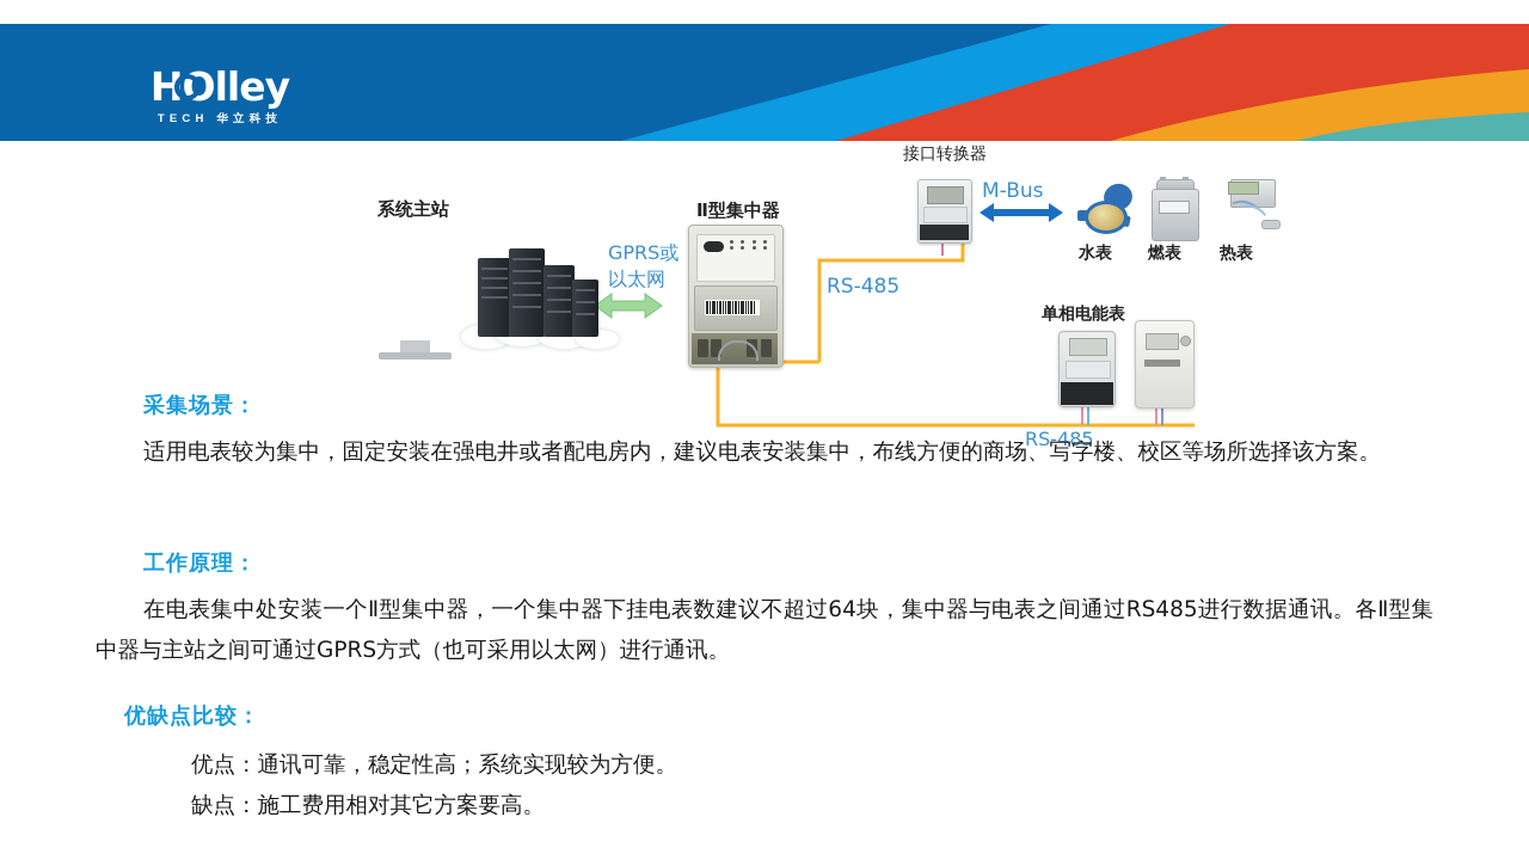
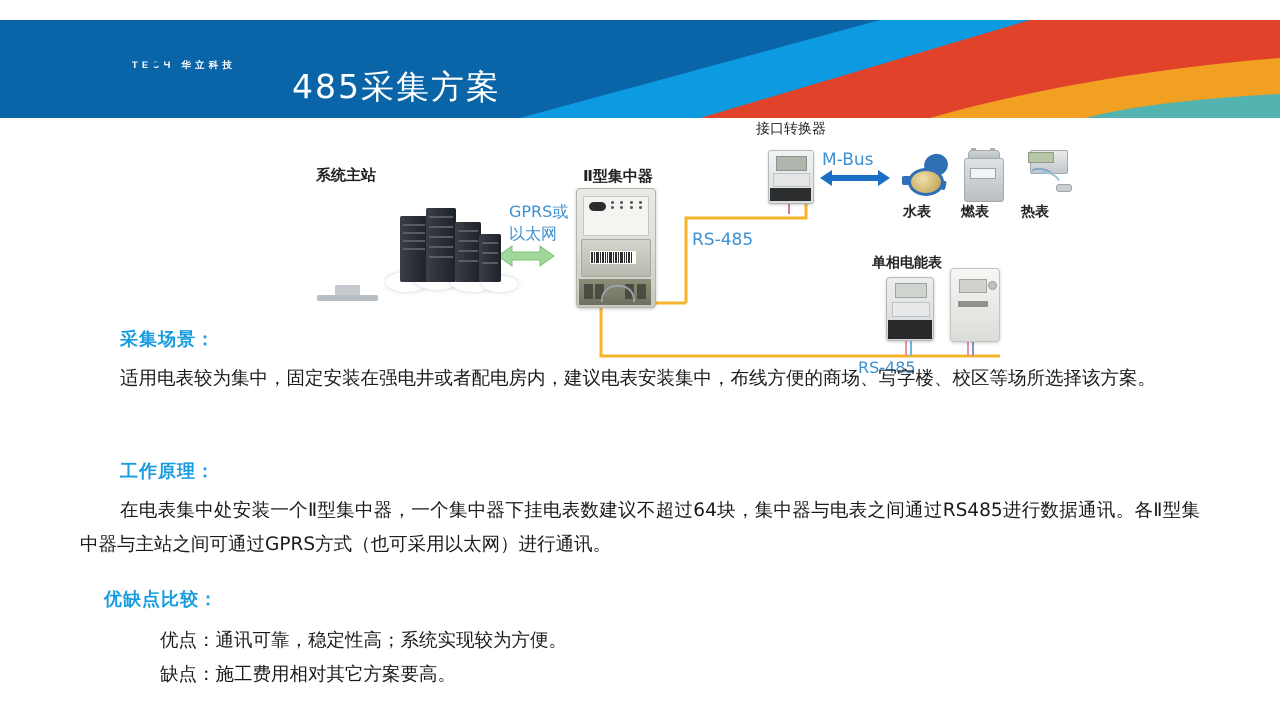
- HOlley
  TECH 华立科技
+ 485采集方案
  系统主站
  GPRS或
  以太网
  Ⅱ型集中器
  RS-485
  接口转换器
  M-Bus
  水表
  燃表
  热表
  单相电能表
  RS-485
  采集场景：
  适用电表较为集中，固定安装在强电井或者配电房内，建议电表安装集中，布线方便的商场、写字楼、校区等场所选择该方案。
  工作原理：
  在电表集中处安装一个Ⅱ型集中器，一个集中器下挂电表数建议不超过64块，集中器与电表之间通过RS485进行数据通讯。各Ⅱ型集中器与主站之间可通过GPRS方式（也可采用以太网）进行通讯。
  优缺点比较：
  优点：通讯可靠，稳定性高；系统实现较为方便。
  缺点：施工费用相对其它方案要高。
